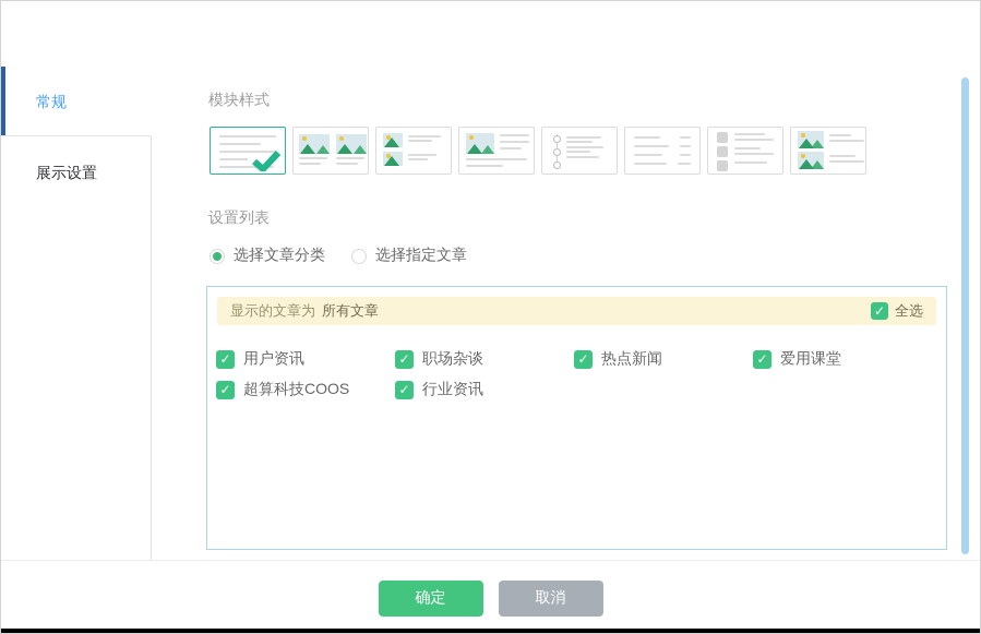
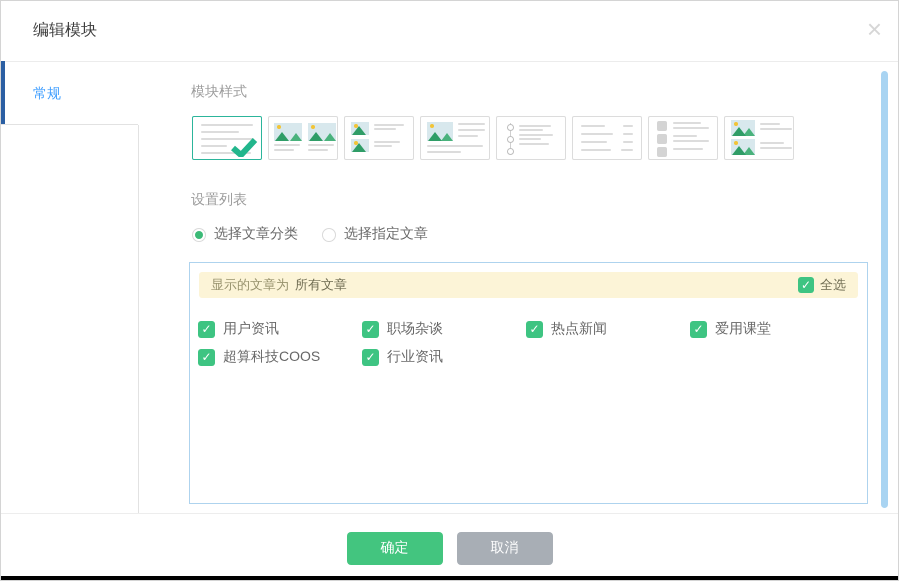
+ 编辑模块
+ ×
  常规
- 展示设置
  模块样式
  设置列表
  选择文章分类
  选择指定文章
  显示的文章为
  所有文章
  ✓
  全选
  ✓
  用户资讯
  ✓
  职场杂谈
  ✓
  热点新闻
  ✓
  爱用课堂
  ✓
  超算科技COOS
  ✓
  行业资讯
  确定
  取消
